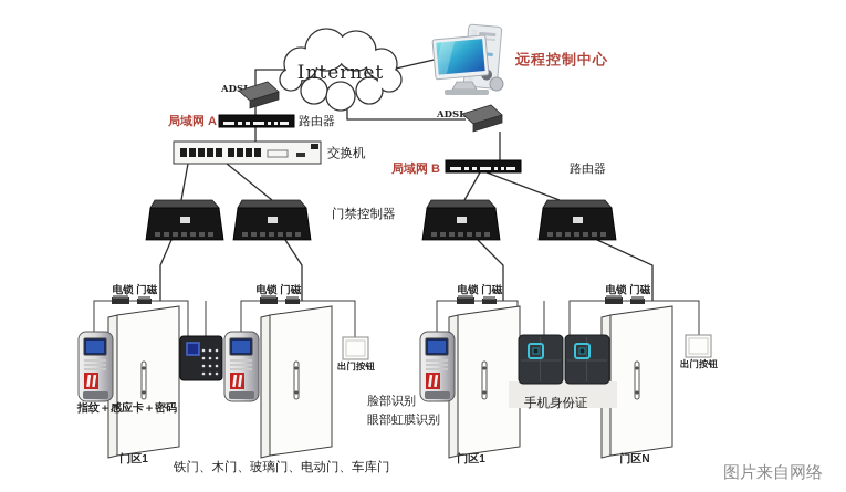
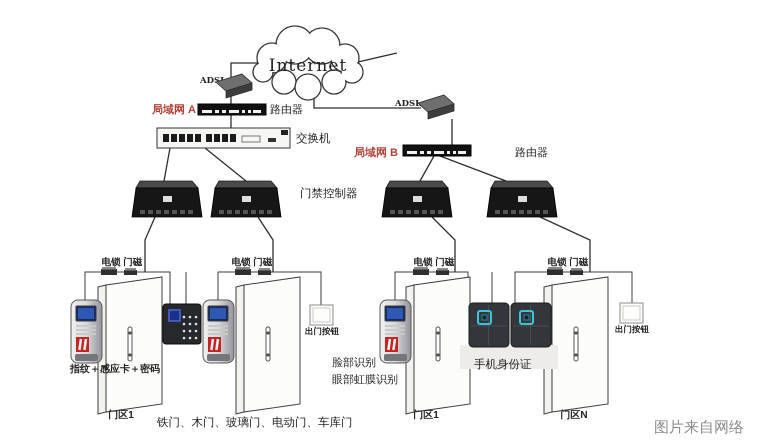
  Internet
- 远程控制中心
  ADS
  局域网 A
  路由器
  交换机
  ADSL
  局域网 B
  路由器
  门禁控制器
  电锁 门磁
  电锁 门磁
  电锁 门磁
  电锁 门磁
  出门按钮
  出门按钮
  指纹＋感应卡＋密码
  脸部识别
  眼部虹膜识别
  手机身份证
  门区1
  门区1
  门区N
  铁门、木门、玻璃门、电动门、车库门
  图片来自网络
